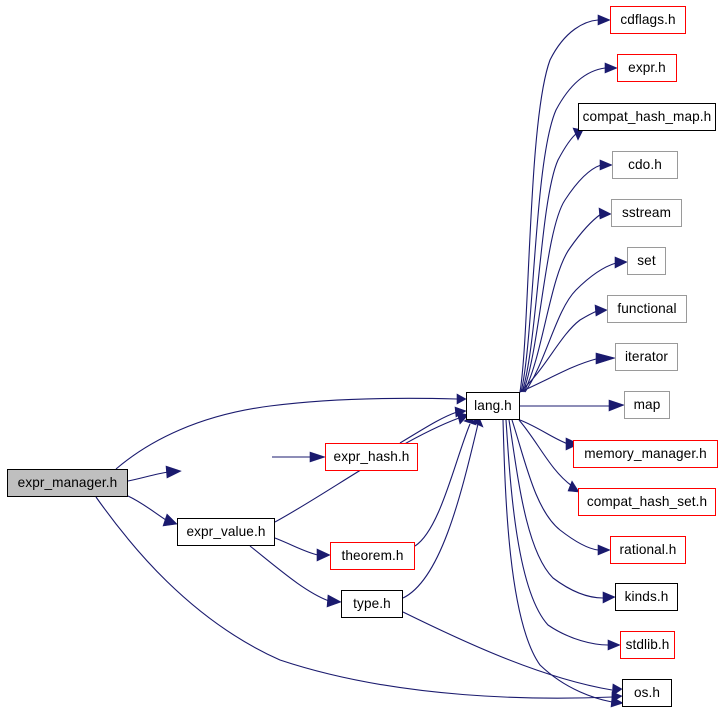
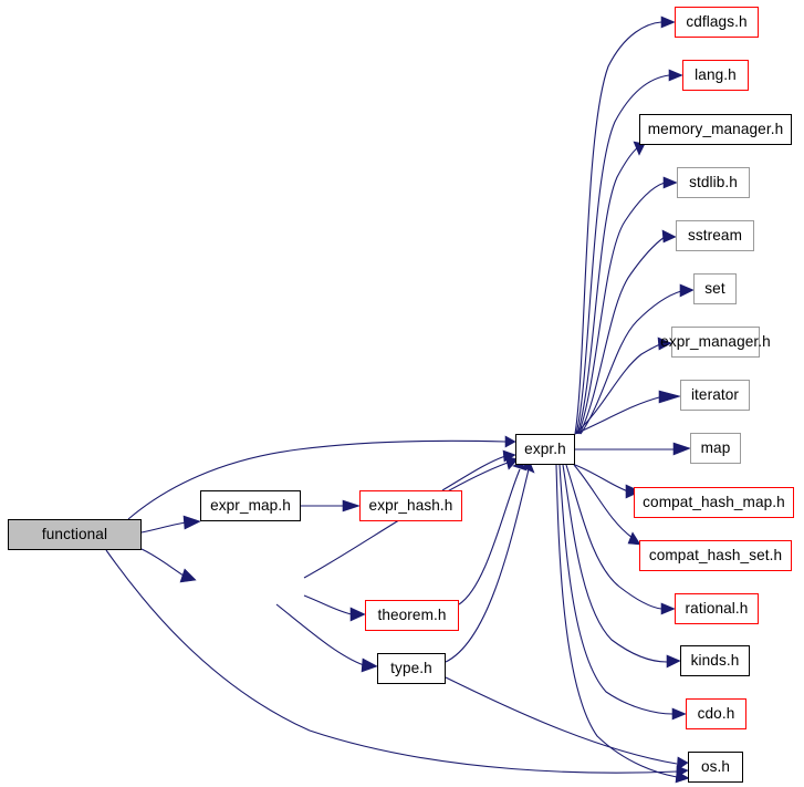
- expr_manager.h
+ functional
+ expr_map.h
  expr_hash.h
- expr_value.h
  theorem.h
  type.h
- lang.h
+ expr.h
  cdflags.h
- expr.h
+ lang.h
- compat_hash_map.h
+ memory_manager.h
- cdo.h
+ stdlib.h
  sstream
  set
- functional
+ expr_manager.h
  iterator
  map
- memory_manager.h
+ compat_hash_map.h
  compat_hash_set.h
  rational.h
  kinds.h
- stdlib.h
+ cdo.h
  os.h
